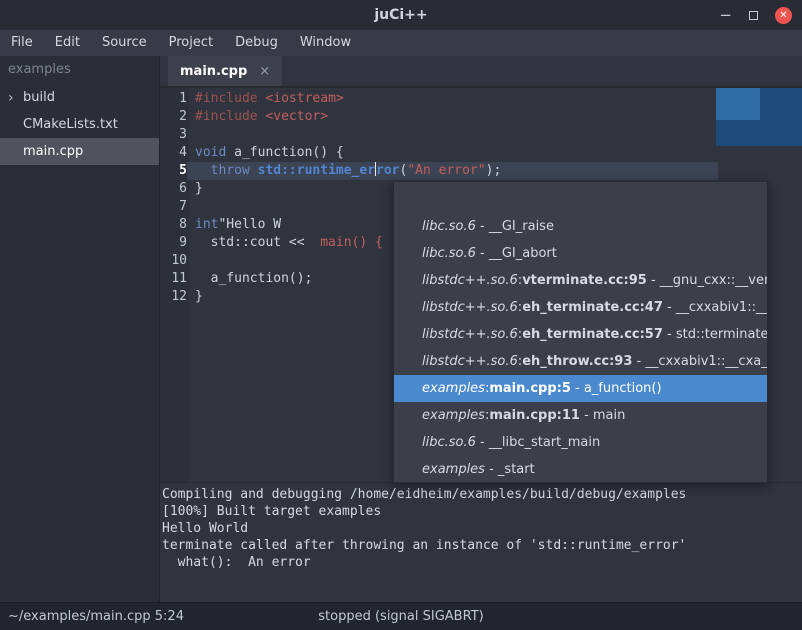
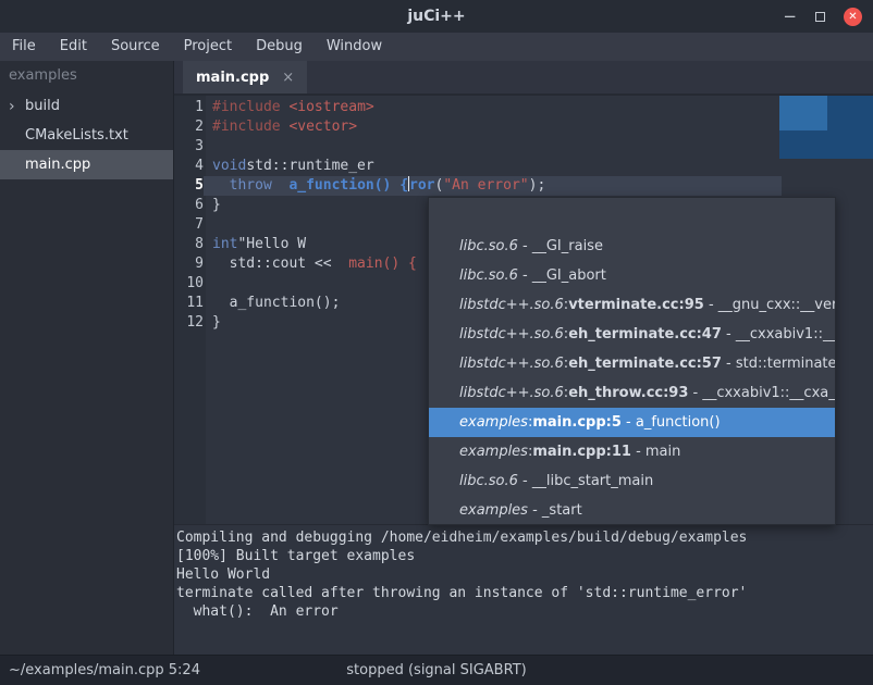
  juCi++
  −
  ✕
  File
  Edit
  Source
  Project
  Debug
  Window
  examples
  ›
  build
  CMakeLists.txt
  main.cpp
  main.cpp
  ×
  1
  #include <iostream>
  2
  #include <vector>
  3
  4
- void a_function() {
+ voidstd::runtime_er
  5
- throw std::runtime_error("An error");
+ throw a_function() {ror("An error");
  6
  }
  7
  8
  int"Hello W
  9
  std::cout << main() {
  10
  11
  a_function();
  12
  }
  libc.so.6 - __GI_raise
  libc.so.6 - __GI_abort
  libstdc++.so.6:vterminate.cc:95 - __gnu_cxx::__ver
  libstdc++.so.6:eh_terminate.cc:47 - __cxxabiv1::__
  libstdc++.so.6:eh_terminate.cc:57 - std::terminate
  libstdc++.so.6:eh_throw.cc:93 - __cxxabiv1::__cxa_
  examples:main.cpp:5 - a_function()
  examples:main.cpp:11 - main
  libc.so.6 - __libc_start_main
  examples - _start
  Compiling and debugging /home/eidheim/examples/build/debug/examples
  [100%] Built target examples
  Hello World
  terminate called after throwing an instance of 'std::runtime_error'
  what(): An error
  ~/examples/main.cpp 5:24
  stopped (signal SIGABRT)
